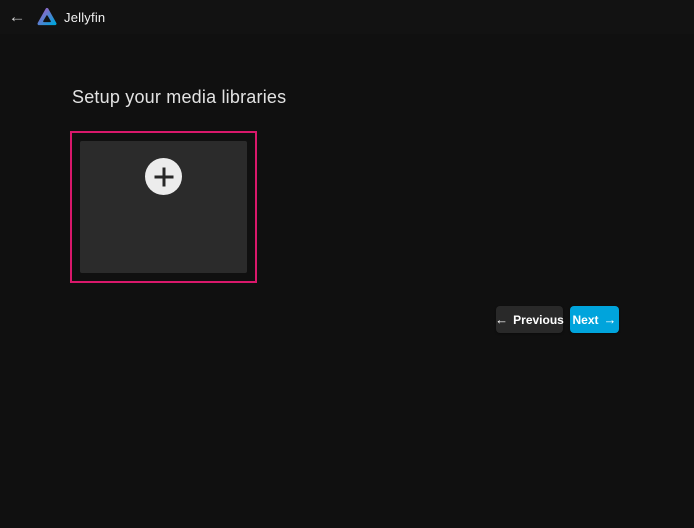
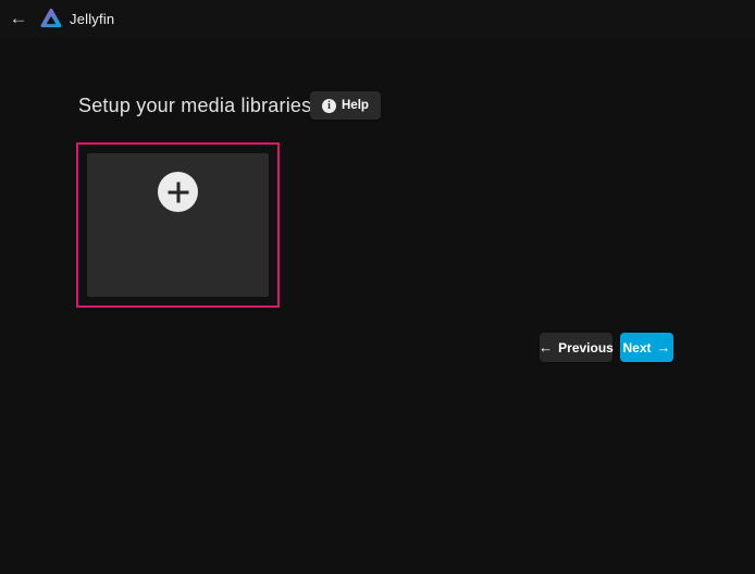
  ←
  Jellyfin
  Setup your media libraries
+ i
+ Help
  ←
  Previous
  Next
  →
